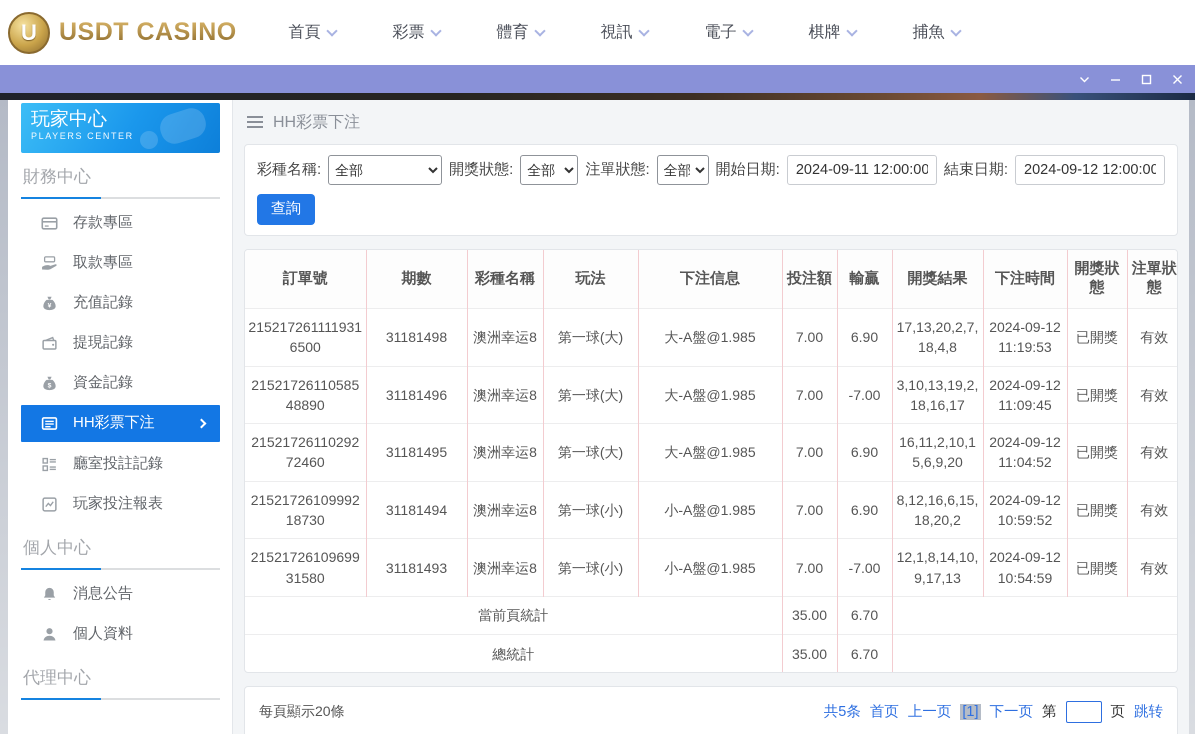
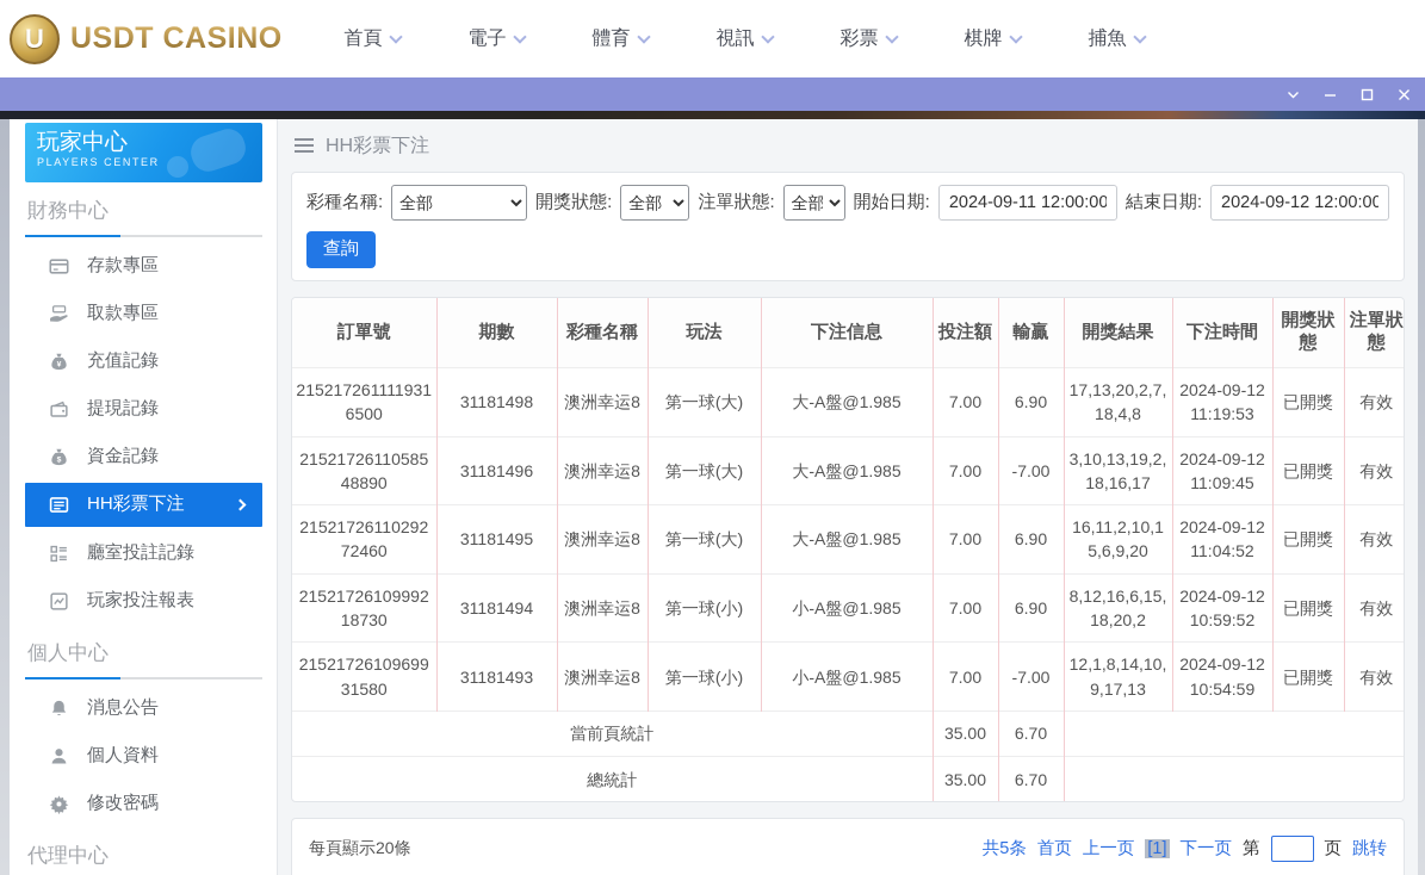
  U
  USDT CASINO
  首頁
- 彩票
+ 電子
  體育
  視訊
- 電子
+ 彩票
  棋牌
  捕魚
  玩家中心
  PLAYERS CENTER
  財務中心
  存款專區
  取款專區
  充值記錄
  提現記錄
  資金記錄
  HH彩票下注
  廳室投註記錄
  玩家投注報表
  個人中心
  消息公告
  個人資料
+ 修改密碼
  代理中心
  HH彩票下注
  彩種名稱:
  全部
  開獎狀態:
  全部
  注單狀態:
  全部
  開始日期:
  2024-09-11 12:00:00
  結束日期:
  2024-09-12 12:00:00
  查詢
  訂單號	期數	彩種名稱	玩法	下注信息	投注額	輸贏	開獎結果	下注時間	開獎狀態	注單狀態
  2152172611119316500	31181498	澳洲幸运8	第一球(大)	大-A盤@1.985	7.00	6.90	17,13,20,2,7,18,4,8	2024-09-12 11:19:53	已開獎	有效
  2152172611058548890	31181496	澳洲幸运8	第一球(大)	大-A盤@1.985	7.00	-7.00	3,10,13,19,2,18,16,17	2024-09-12 11:09:45	已開獎	有效
  2152172611029272460	31181495	澳洲幸运8	第一球(大)	大-A盤@1.985	7.00	6.90	16,11,2,10,15,6,9,20	2024-09-12 11:04:52	已開獎	有效
  2152172610999218730	31181494	澳洲幸运8	第一球(小)	小-A盤@1.985	7.00	6.90	8,12,16,6,15,18,20,2	2024-09-12 10:59:52	已開獎	有效
  2152172610969931580	31181493	澳洲幸运8	第一球(小)	小-A盤@1.985	7.00	-7.00	12,1,8,14,10,9,17,13	2024-09-12 10:54:59	已開獎	有效
  當前頁統計	35.00	6.70
  總統計	35.00	6.70
  每頁顯示20條
  共5条
  首页
  上一页
  [1]
  下一页
  第
  页
  跳转
